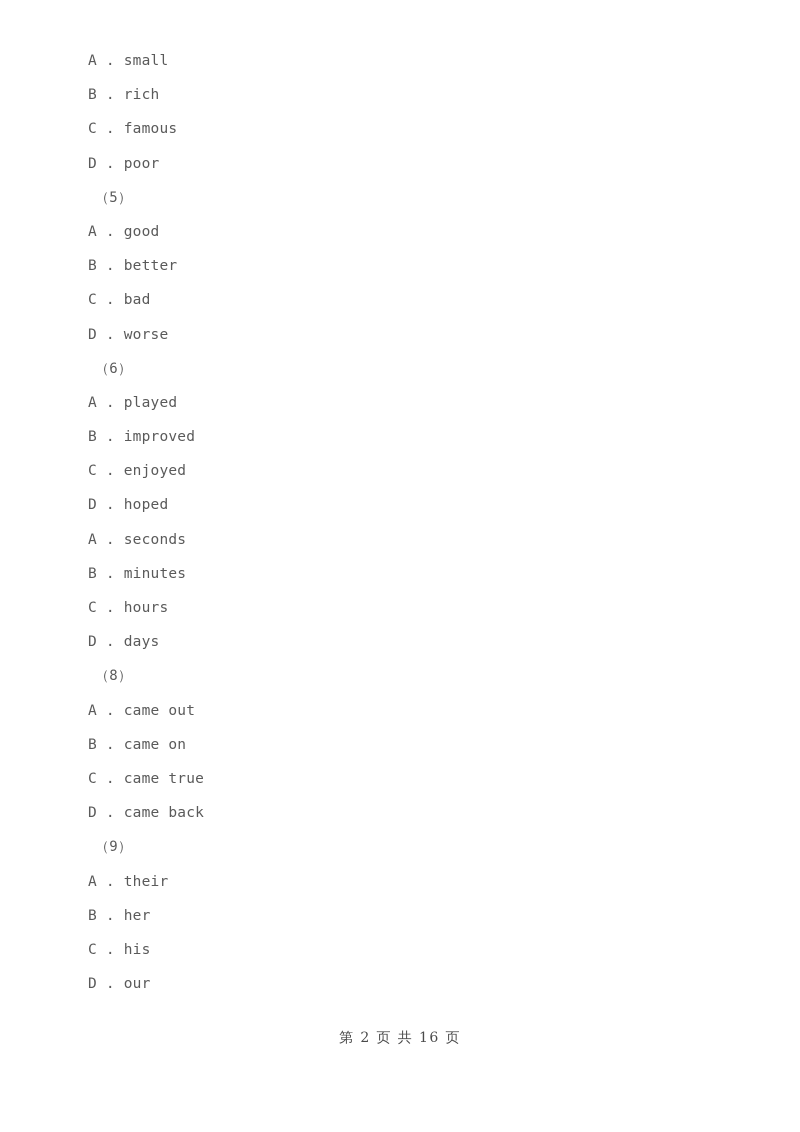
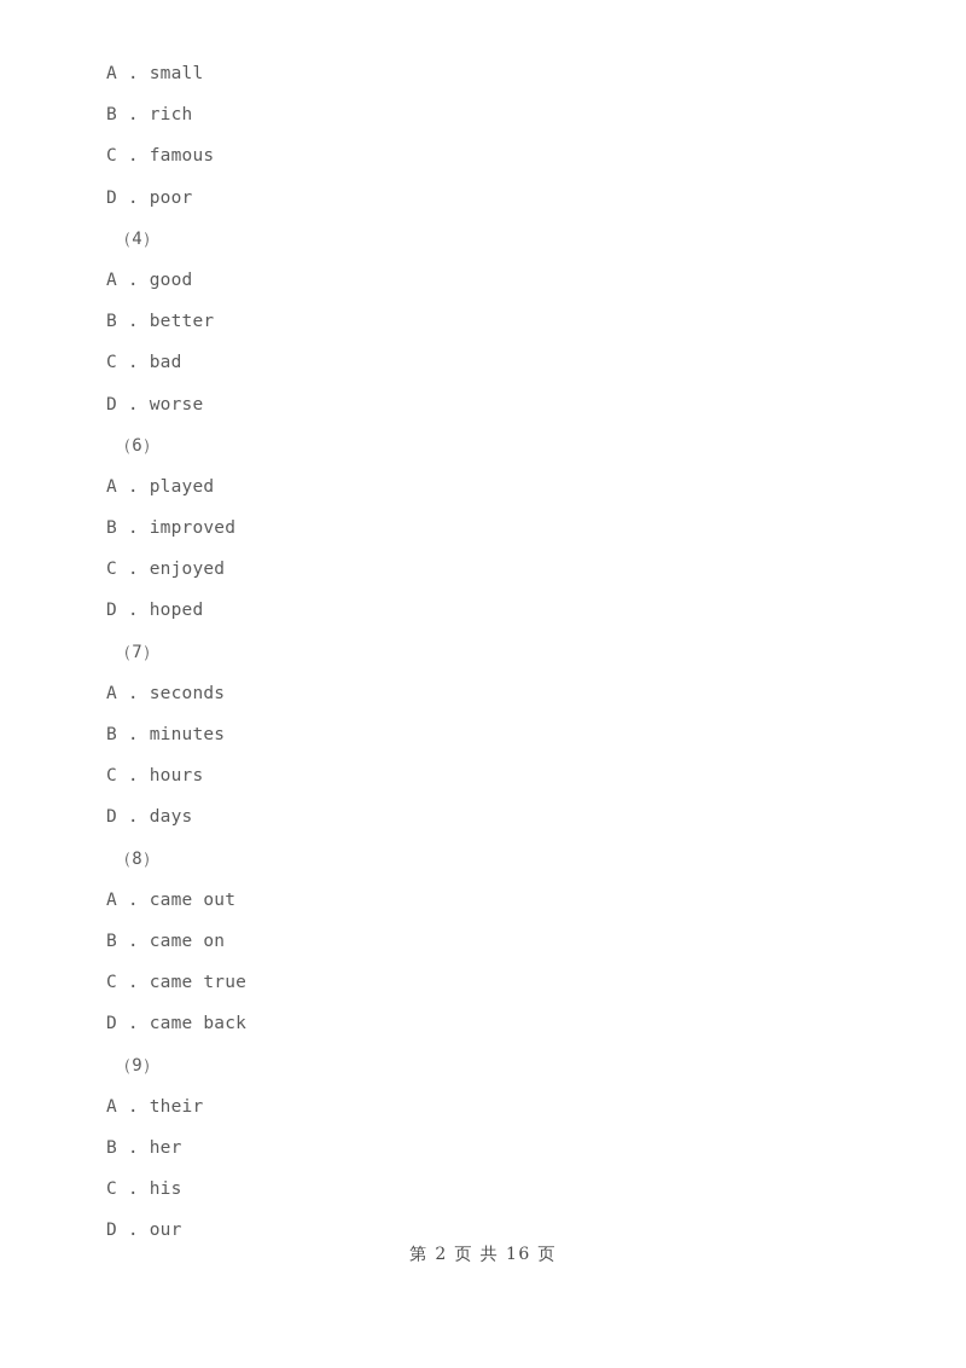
  A . small
  B . rich
  C . famous
  D . poor
- （5）
+ （4）
  A . good
  B . better
  C . bad
  D . worse
  （6）
  A . played
  B . improved
  C . enjoyed
  D . hoped
+ （7）
  A . seconds
  B . minutes
  C . hours
  D . days
  （8）
  A . came out
  B . came on
  C . came true
  D . came back
  （9）
  A . their
  B . her
  C . his
  D . our
  第 2 页 共 16 页
